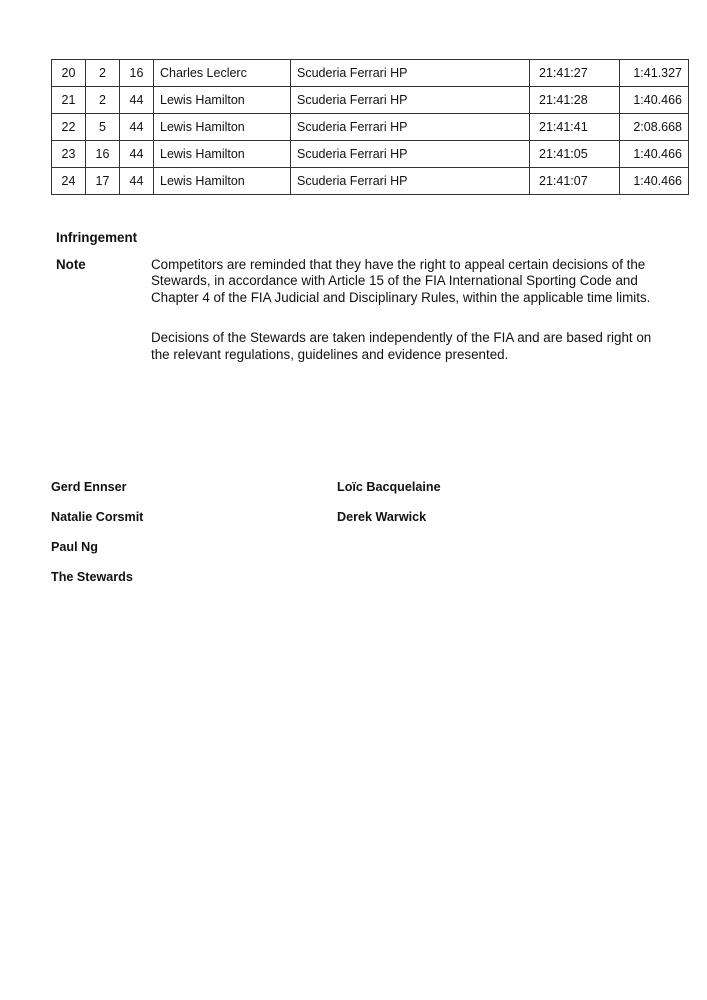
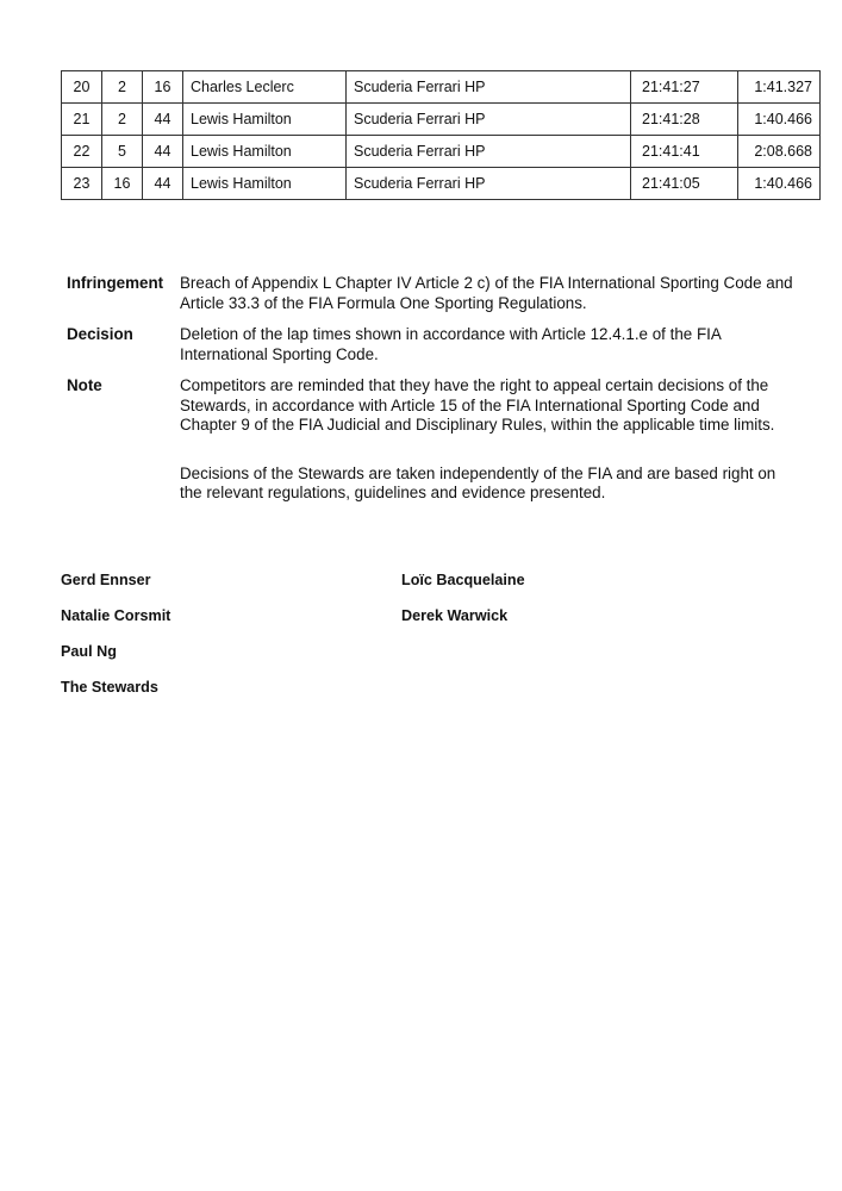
  20	2	16	Charles Leclerc	Scuderia Ferrari HP	21:41:27	1:41.327
  21	2	44	Lewis Hamilton	Scuderia Ferrari HP	21:41:28	1:40.466
  22	5	44	Lewis Hamilton	Scuderia Ferrari HP	21:41:41	2:08.668
  23	16	44	Lewis Hamilton	Scuderia Ferrari HP	21:41:05	1:40.466
- 24	17	44	Lewis Hamilton	Scuderia Ferrari HP	21:41:07	1:40.466
  Infringement
+ Breach of Appendix L Chapter IV Article 2 c) of the FIA International Sporting Code and Article 33.3 of the FIA Formula One Sporting Regulations.
+ Decision
+ Deletion of the lap times shown in accordance with Article 12.4.1.e of the FIA International Sporting Code.
  Note
- Competitors are reminded that they have the right to appeal certain decisions of the Stewards, in accordance with Article 15 of the FIA International Sporting Code and Chapter 4 of the FIA Judicial and Disciplinary Rules, within the applicable time limits.
+ Competitors are reminded that they have the right to appeal certain decisions of the Stewards, in accordance with Article 15 of the FIA International Sporting Code and Chapter 9 of the FIA Judicial and Disciplinary Rules, within the applicable time limits.
  Decisions of the Stewards are taken independently of the FIA and are based right on the relevant regulations, guidelines and evidence presented.
  Gerd Ennser
  Natalie Corsmit
  Paul Ng
  The Stewards
  Loïc Bacquelaine
  Derek Warwick
